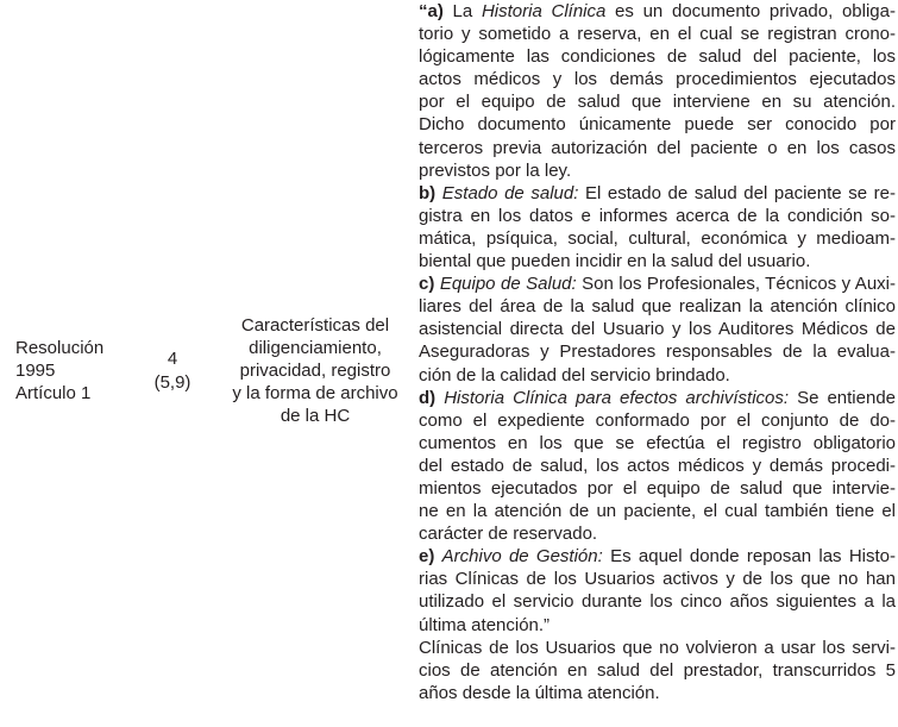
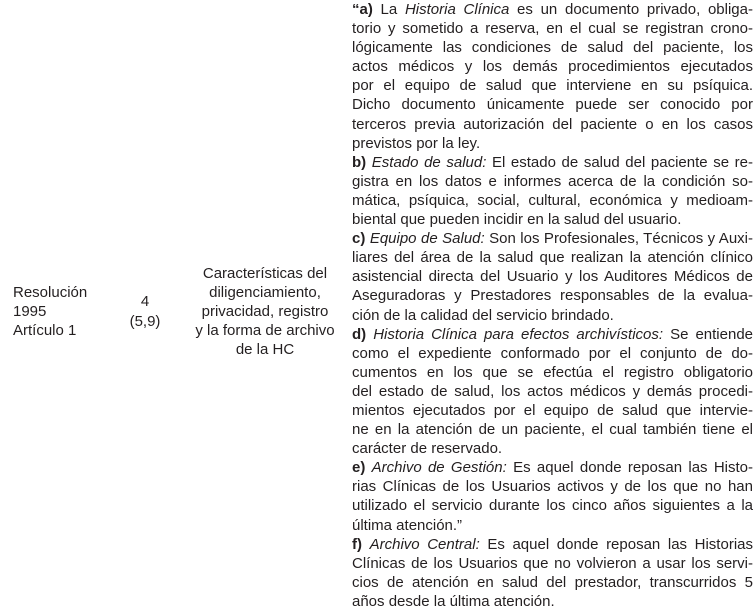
  Resolución
  1995
  Artículo 1
  4
  (5,9)
  Características del
  diligenciamiento,
  privacidad, registro
  y la forma de archivo
  de la HC
  “a) La Historia Clínica es un documento privado, obliga-
  torio y sometido a reserva, en el cual se registran crono-
  lógicamente las condiciones de salud del paciente, los
  actos médicos y los demás procedimientos ejecutados
- por el equipo de salud que interviene en su atención.
+ por el equipo de salud que interviene en su psíquica.
  Dicho documento únicamente puede ser conocido por
  terceros previa autorización del paciente o en los casos
  previstos por la ley.
  b) Estado de salud: El estado de salud del paciente se re-
  gistra en los datos e informes acerca de la condición so-
  mática, psíquica, social, cultural, económica y medioam-
  biental que pueden incidir en la salud del usuario.
  c) Equipo de Salud: Son los Profesionales, Técnicos y Auxi-
  liares del área de la salud que realizan la atención clínico
  asistencial directa del Usuario y los Auditores Médicos de
  Aseguradoras y Prestadores responsables de la evalua-
  ción de la calidad del servicio brindado.
  d) Historia Clínica para efectos archivísticos: Se entiende
  como el expediente conformado por el conjunto de do-
  cumentos en los que se efectúa el registro obligatorio
  del estado de salud, los actos médicos y demás procedi-
  mientos ejecutados por el equipo de salud que intervie-
  ne en la atención de un paciente, el cual también tiene el
  carácter de reservado.
  e) Archivo de Gestión: Es aquel donde reposan las Histo-
  rias Clínicas de los Usuarios activos y de los que no han
  utilizado el servicio durante los cinco años siguientes a la
  última atención.”
+ f) Archivo Central: Es aquel donde reposan las Historias
  Clínicas de los Usuarios que no volvieron a usar los servi-
  cios de atención en salud del prestador, transcurridos 5
  años desde la última atención.
